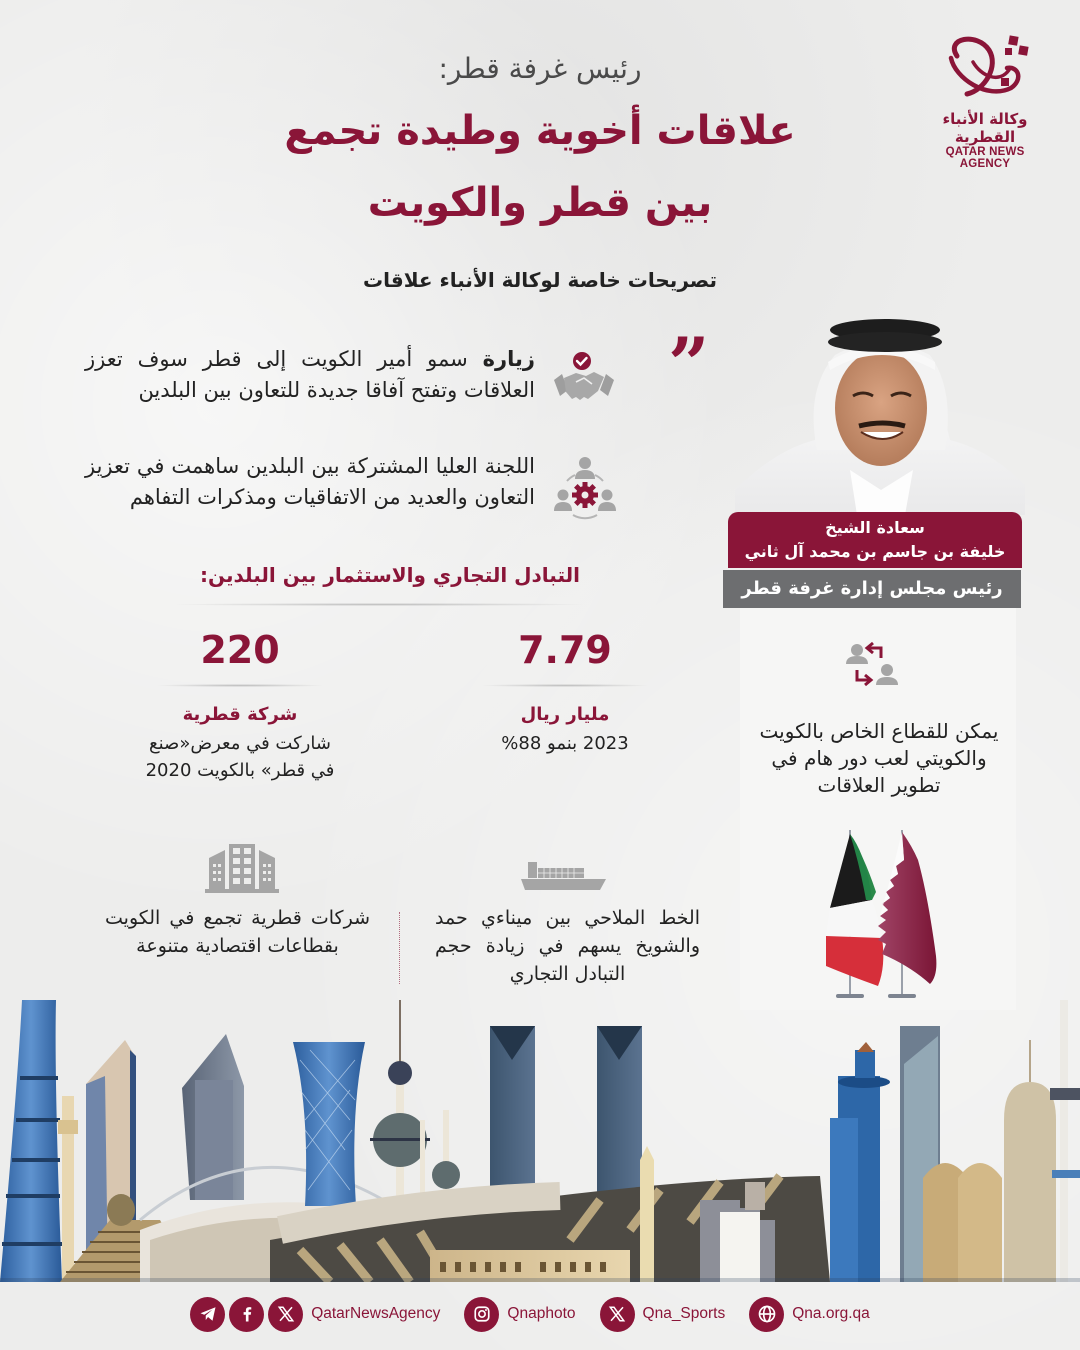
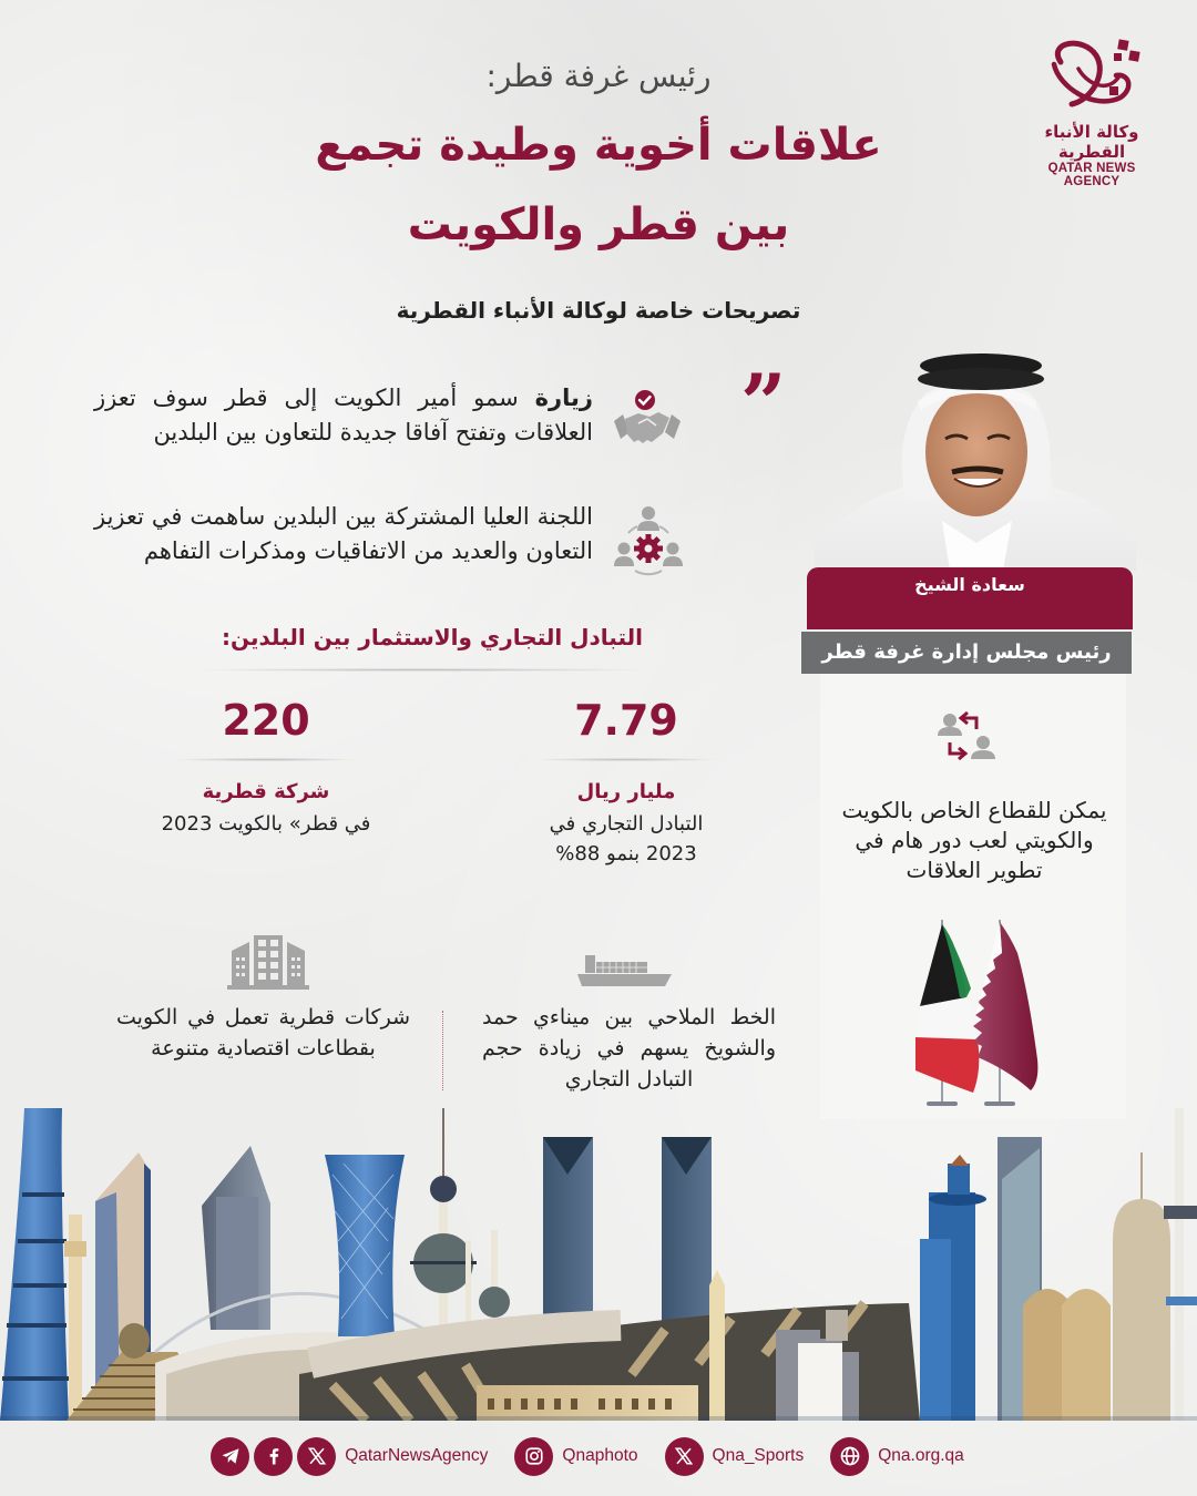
  وكالة الأنباء القطرية
  QATAR NEWS AGENCY
  رئيس غرفة قطر:
  علاقات أخوية وطيدة تجمع
  بين قطر والكويت
- تصريحات خاصة لوكالة الأنباء علاقات
+ تصريحات خاصة لوكالة الأنباء القطرية
  ”
  زيارة سمو أمير الكويت إلى قطر سوف تعزز العلاقات وتفتح آفاقا جديدة للتعاون بين البلدين
  اللجنة العليا المشتركة بين البلدين ساهمت في تعزيز التعاون والعديد من الاتفاقيات ومذكرات التفاهم
  سعادة الشيخ
- خليفة بن جاسم بن محمد آل ثاني
  رئيس مجلس إدارة غرفة قطر
  يمكن للقطاع الخاص بالكويت والكويتي لعب دور هام في تطوير العلاقات
  التبادل التجاري والاستثمار بين البلدين:
  7.79
  مليار ريال
+ التبادل التجاري في
  2023 بنمو 88%
  220
  شركة قطرية
- شاركت في معرض«صنع
- في قطر» بالكويت 2020
+ في قطر» بالكويت 2023
  الخط الملاحي بين ميناءي حمد والشويخ يسهم في زيادة حجم التبادل التجاري
- شركات قطرية تجمع في الكويت بقطاعات اقتصادية متنوعة
+ شركات قطرية تعمل في الكويت بقطاعات اقتصادية متنوعة
  QatarNewsAgency
  Qnaphoto
  Qna_Sports
  Qna.org.qa
